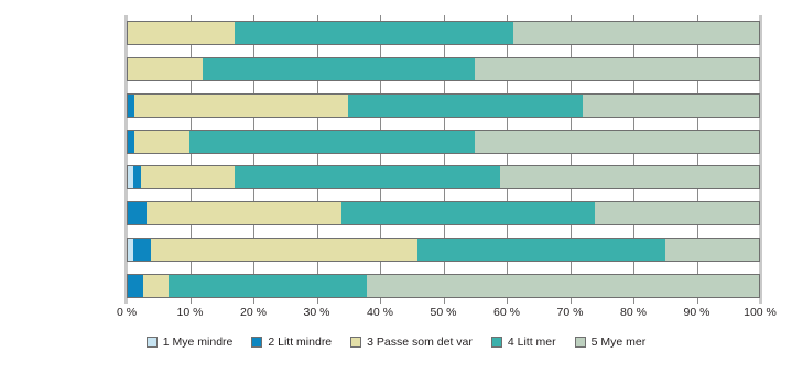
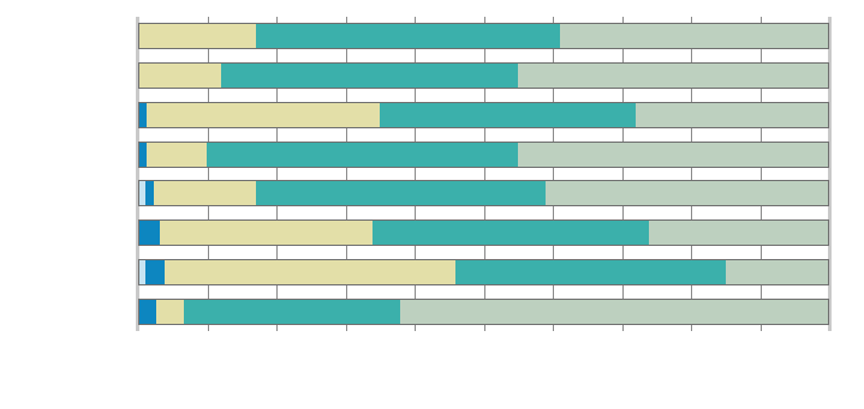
- 0 %
- 10 %
- 20 %
- 30 %
- 40 %
- 50 %
- 60 %
- 70 %
- 80 %
- 90 %
- 100 %
- 1 Mye mindre
- 2 Litt mindre
- 3 Passe som det var
- 4 Litt mer
- 5 Mye mer
